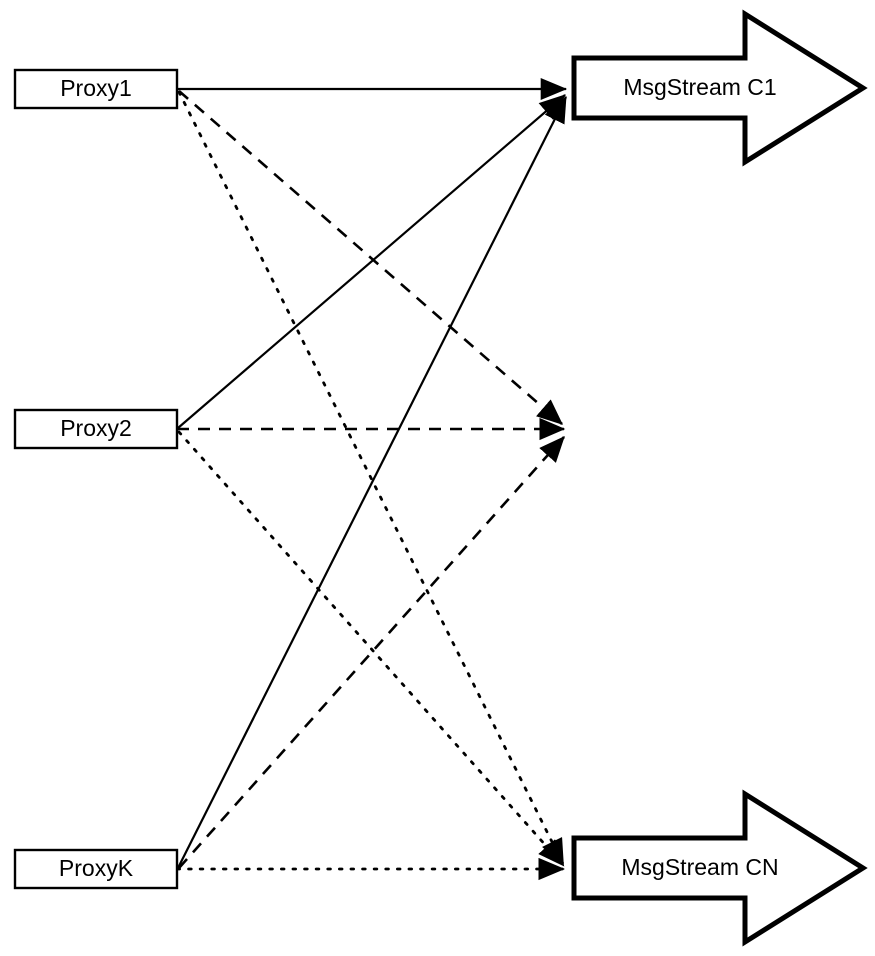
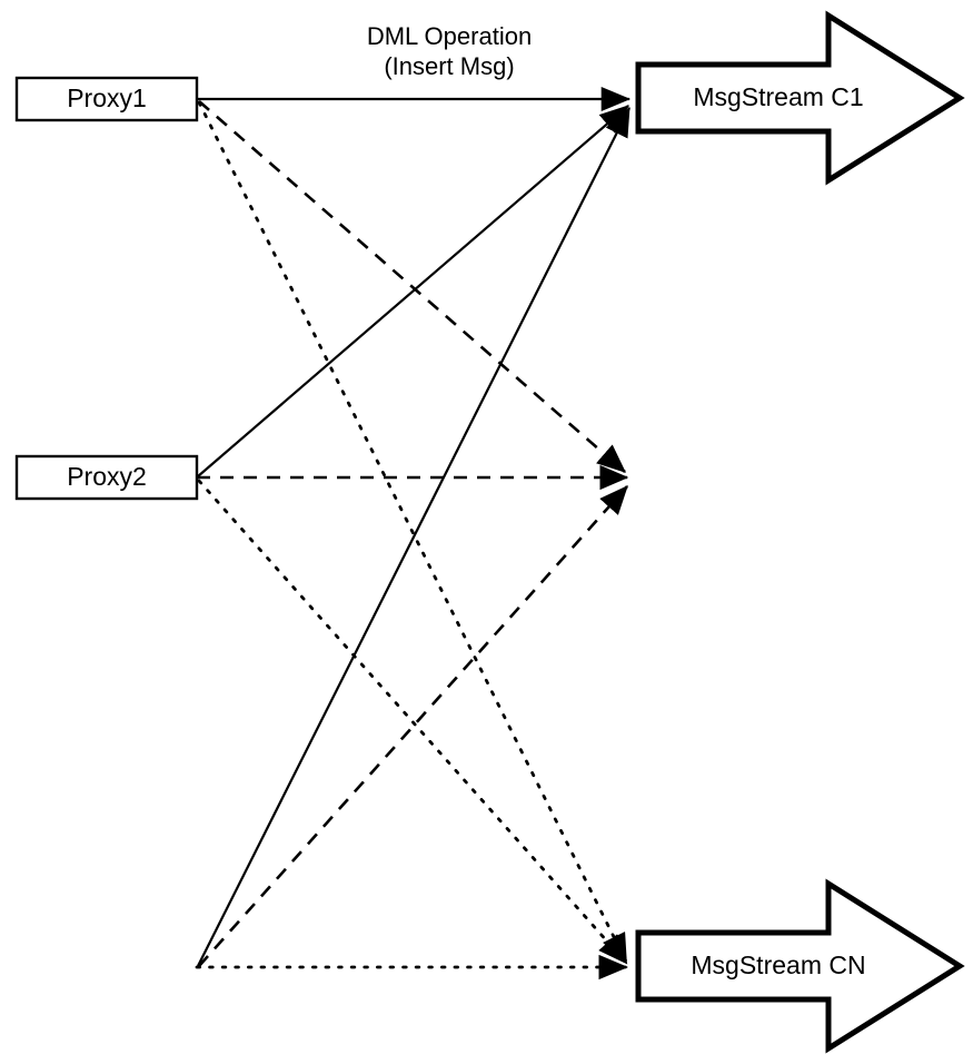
+ DML Operation
+ (Insert Msg)
  Proxy1
  Proxy2
- ProxyK
  MsgStream C1
  MsgStream CN
